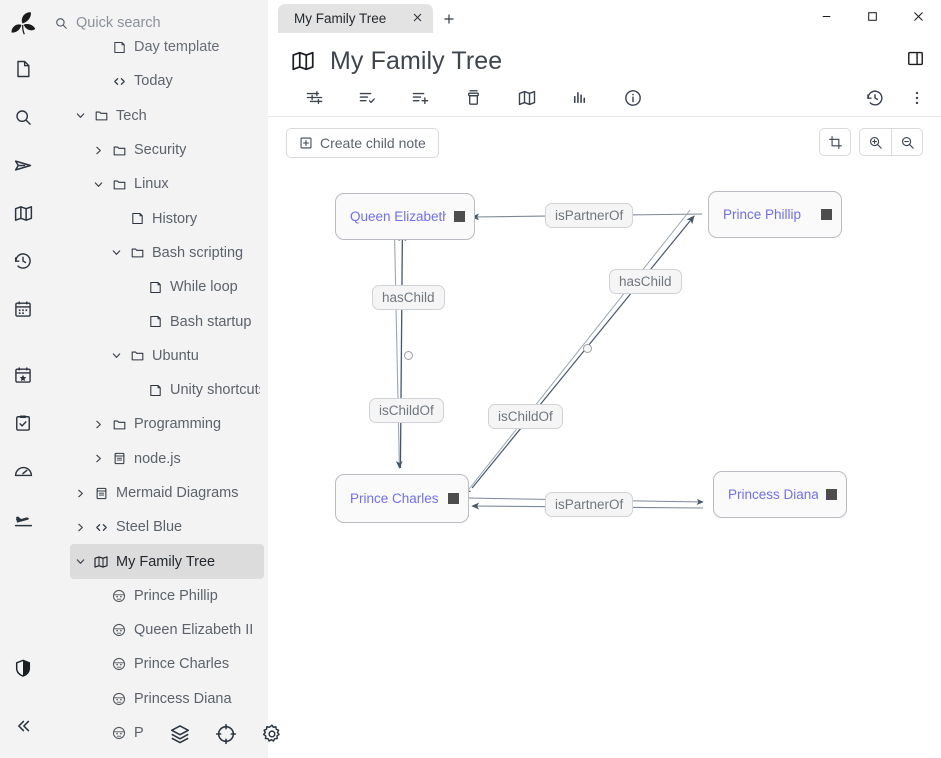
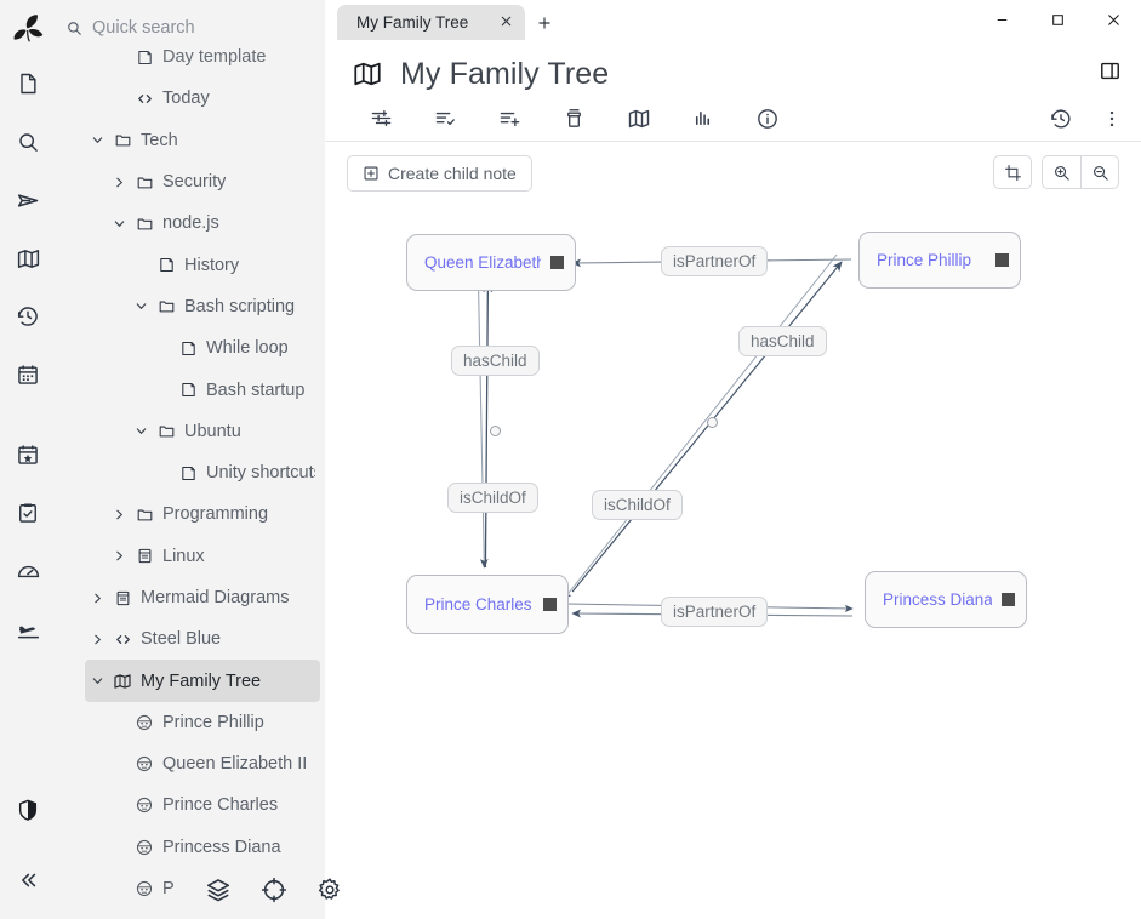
  Quick search
  Day template
  Today
  Tech
  Security
- Linux
+ node.js
  History
  Bash scripting
  While loop
  Bash startup
  Ubuntu
  Unity shortcut
  Programming
- node.js
+ Linux
  Mermaid Diagrams
  Steel Blue
  My Family Tree
  Prince Phillip
  Queen Elizabeth II
  Prince Charles
  Princess Diana
  P
  My Family Tree
  My Family Tree
  Create child note
  Queen Elizabet
  Prince Phillip
  Prince Charles
  Princess Diana
  isPartnerOf
  hasChild
  hasChild
  isChildOf
  isChildOf
  isPartnerOf
